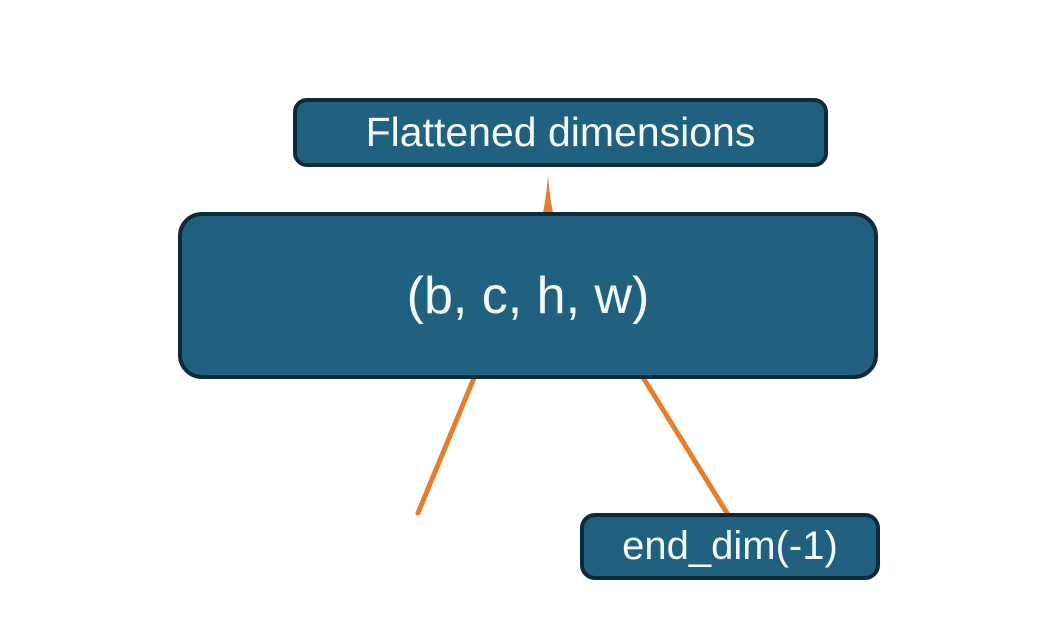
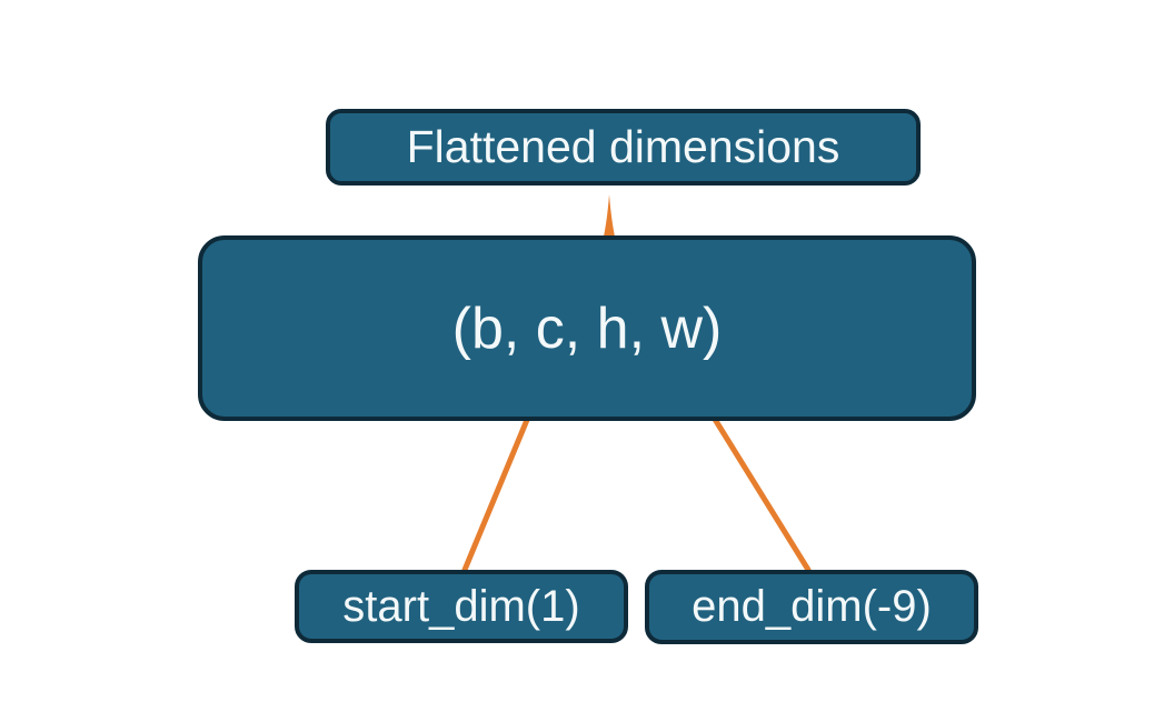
  Flattened dimensions
  (b, c, h, w)
+ start_dim(1)
- end_dim(-1)
+ end_dim(-9)
